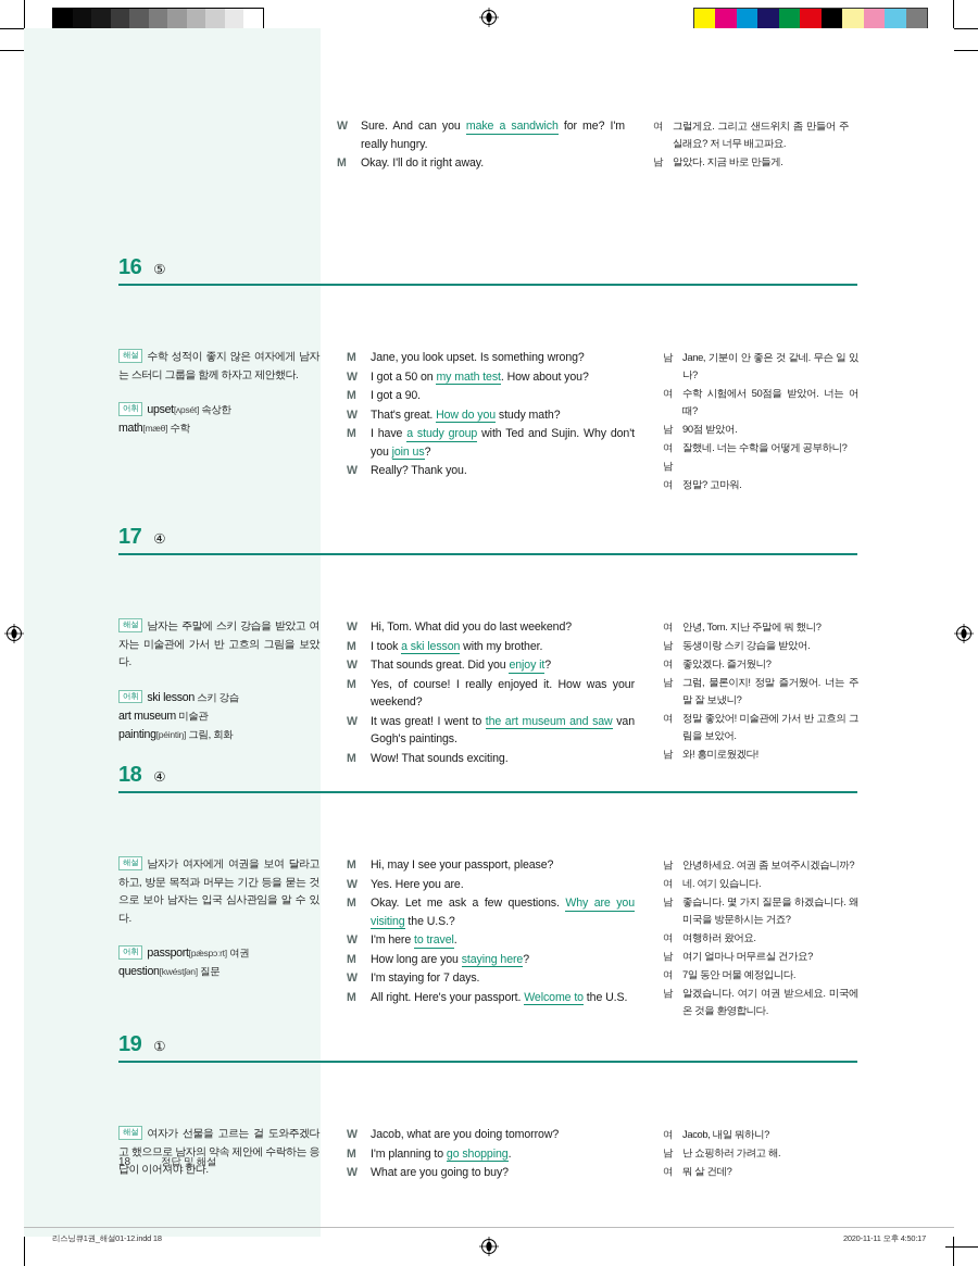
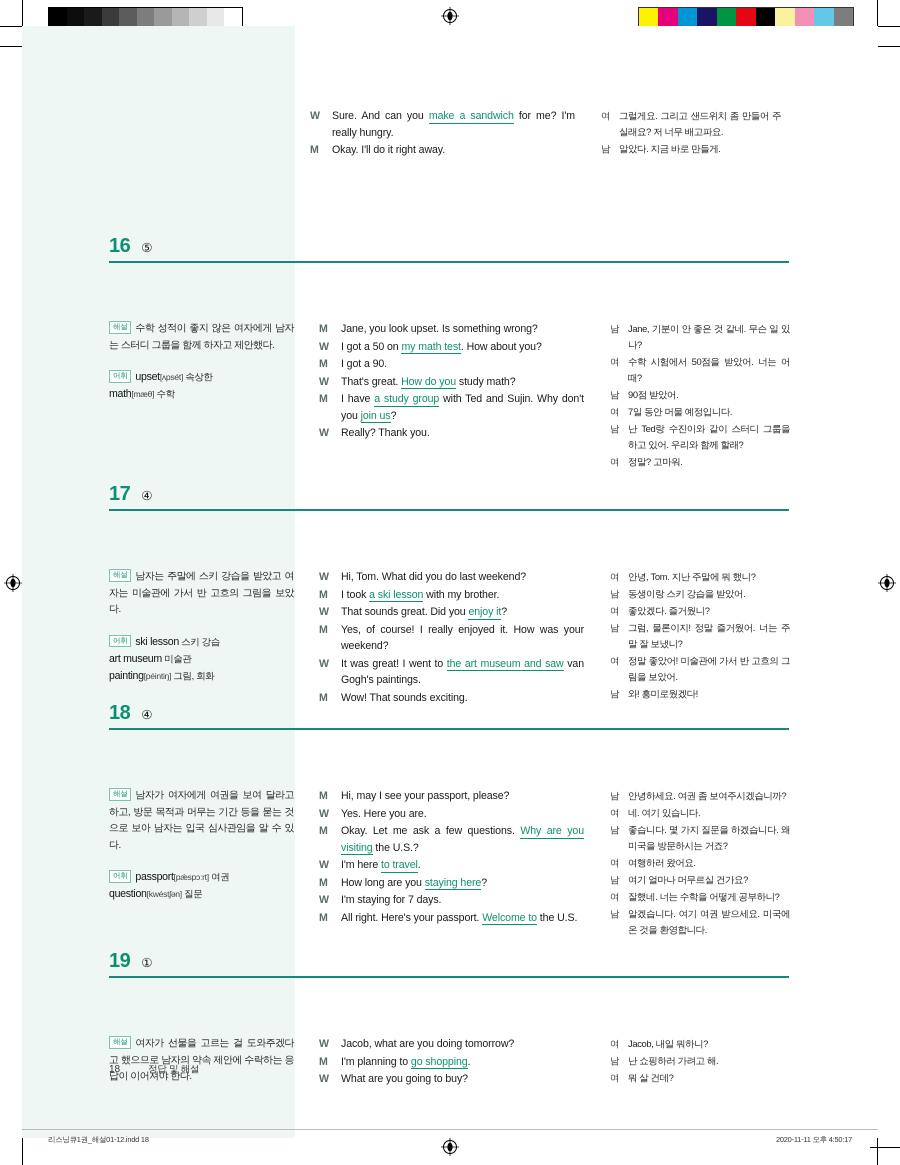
  W
  Sure. And can you make a sandwich for me? I'm really hungry.
  M
  Okay. I'll do it right away.
  여
  그럴게요. 그리고 샌드위치 좀 만들어 주실래요? 저 너무 배고파요.
  남
  알았다. 지금 바로 만들게.
  16
  ⑤
  해설 수학 성적이 좋지 않은 여자에게 남자는 스터디 그룹을 함께 하자고 제안했다.
  어휘 upset[ʌpsét] 속상한
  math[mæθ] 수학
  M
  Jane, you look upset. Is something wrong?
  W
  I got a 50 on my math test. How about you?
  M
  I got a 90.
  W
  That's great. How do you study math?
  M
  I have a study group with Ted and Sujin. Why don't you join us?
  W
  Really? Thank you.
  남
  Jane, 기분이 안 좋은 것 같네. 무슨 일 있나?
  여
  수학 시험에서 50점을 받았어. 너는 어때?
  남
  90점 받았어.
  여
- 잘했네. 너는 수학을 어떻게 공부하니?
+ 7일 동안 머물 예정입니다.
  남
+ 난 Ted랑 수진이와 같이 스터디 그룹을 하고 있어. 우리와 함께 할래?
  여
  정말? 고마워.
  17
  ④
  해설 남자는 주말에 스키 강습을 받았고 여자는 미술관에 가서 반 고흐의 그림을 보았다.
  어휘 ski lesson 스키 강습
  art museum 미술관
  painting[péintiŋ] 그림, 회화
  W
  Hi, Tom. What did you do last weekend?
  M
  I took a ski lesson with my brother.
  W
  That sounds great. Did you enjoy it?
  M
  Yes, of course! I really enjoyed it. How was your weekend?
  W
  It was great! I went to the art museum and saw van Gogh's paintings.
  M
  Wow! That sounds exciting.
  여
  안녕, Tom. 지난 주말에 뭐 했니?
  남
  동생이랑 스키 강습을 받았어.
  여
  좋았겠다. 즐거웠니?
  남
  그럼, 물론이지! 정말 즐거웠어. 너는 주말 잘 보냈니?
  여
  정말 좋았어! 미술관에 가서 반 고흐의 그림을 보았어.
  남
  와! 흥미로웠겠다!
  18
  ④
  해설 남자가 여자에게 여권을 보여 달라고 하고, 방문 목적과 머무는 기간 등을 묻는 것으로 보아 남자는 입국 심사관임을 알 수 있다.
  어휘 passport[pǽspɔːrt] 여권
  question[kwéstʃən] 질문
  M
  Hi, may I see your passport, please?
  W
  Yes. Here you are.
  M
  Okay. Let me ask a few questions. Why are you visiting the U.S.?
  W
  I'm here to travel.
  M
  How long are you staying here?
  W
  I'm staying for 7 days.
  M
  All right. Here's your passport. Welcome to the U.S.
  남
  안녕하세요. 여권 좀 보여주시겠습니까?
  여
  네. 여기 있습니다.
  남
  좋습니다. 몇 가지 질문을 하겠습니다. 왜 미국을 방문하시는 거죠?
  여
  여행하러 왔어요.
  남
  여기 얼마나 머무르실 건가요?
  여
- 7일 동안 머물 예정입니다.
+ 잘했네. 너는 수학을 어떻게 공부하니?
  남
  알겠습니다. 여기 여권 받으세요. 미국에 온 것을 환영합니다.
  19
  ①
  해설 여자가 선물을 고르는 걸 도와주겠다고 했으므로 남자의 약속 제안에 수락하는 응답이 이어져야 한다.
  W
  Jacob, what are you doing tomorrow?
  M
  I'm planning to go shopping.
  W
  What are you going to buy?
  여
  Jacob, 내일 뭐하니?
  남
  난 쇼핑하러 가려고 해.
  여
  뭐 살 건데?
  18
  정답 및 해설
  리스닝큐1권_해설01-12.indd 18
  2020-11-11 오후 4:50:17
